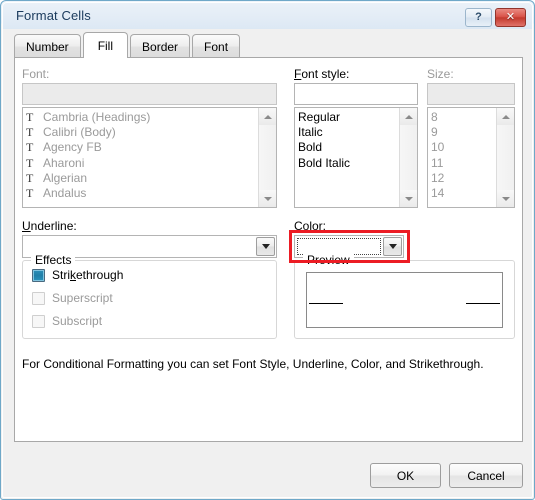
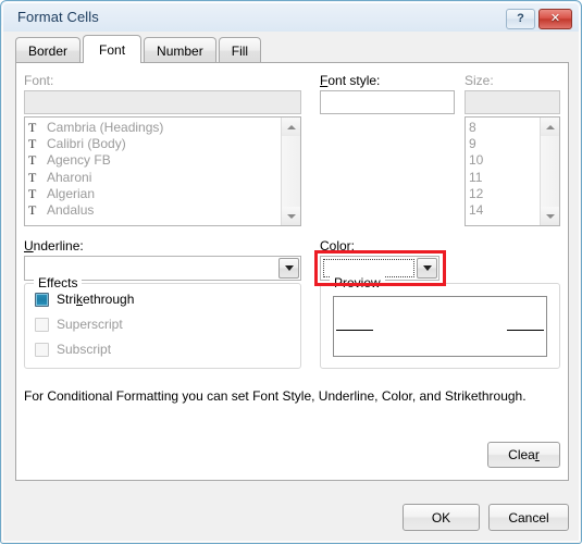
  Format Cells
  ?
  ✕
- Number
+ Border
- Fill
+ Font
- Border
+ Number
- Font
+ Fill
  Font:
  T
  Cambria (Headings)
  T
  Calibri (Body)
  T
  Agency FB
  T
  Aharoni
  T
  Algerian
  T
  Andalus
  Font style:
- Regular
- Italic
- Bold
- Bold Italic
  Size:
  8
  9
  10
  11
  12
  14
  Underline:
  Color:
  Effects
  Strikethrough
  Superscript
  Subscript
  Preview
  For Conditional Formatting you can set Font Style, Underline, Color, and Strikethrough.
+ Clear
  OK
  Cancel
